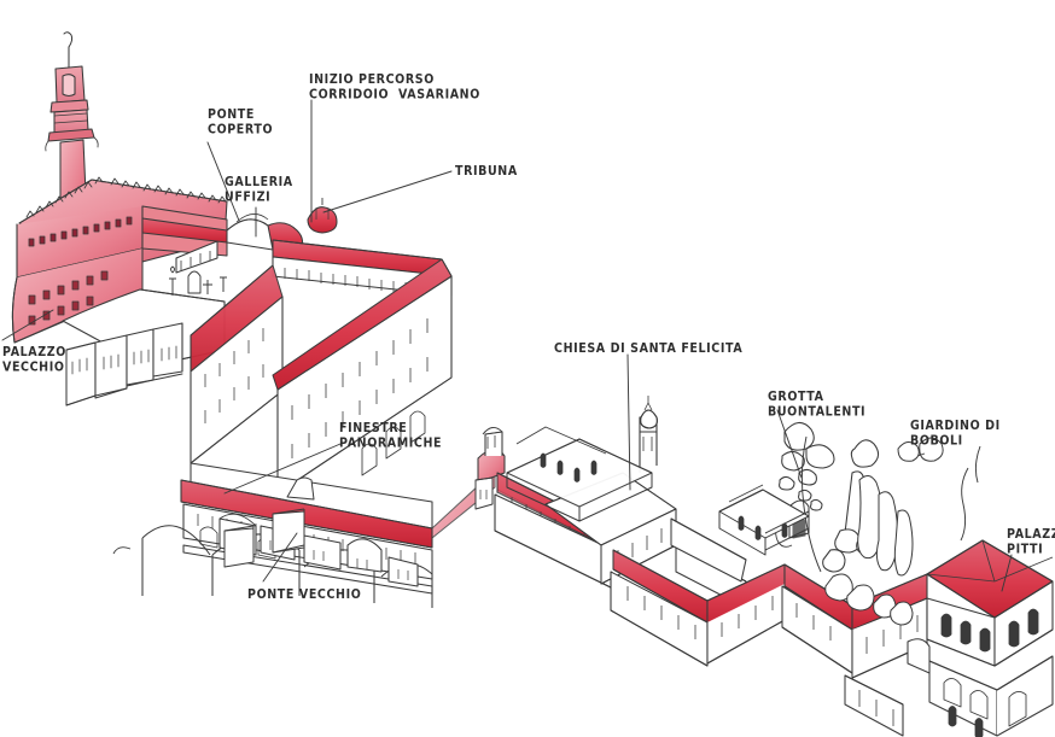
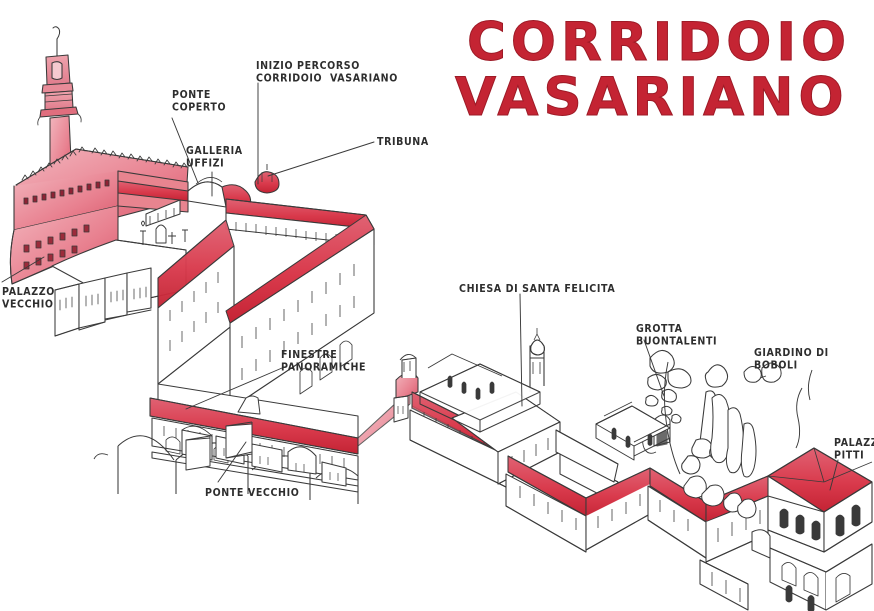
+ CORRIDOIO
+ VASARIANO
  PALAZZO
  VECCHIO
  PONTE
  COPERTO
  GALLERIA
  UFFIZI
  INIZIO PERCORSO
  CORRIDOIO VASARIANO
  TRIBUNA
  FINESTRE
  PANORAMICHE
  PONTE VECCHIO
  CHIESA DI SANTA FELICITA
  GROTTA
  BUONTALENTI
  GIARDINO DI
  BOBOLI
  PALAZ
  PITTI
